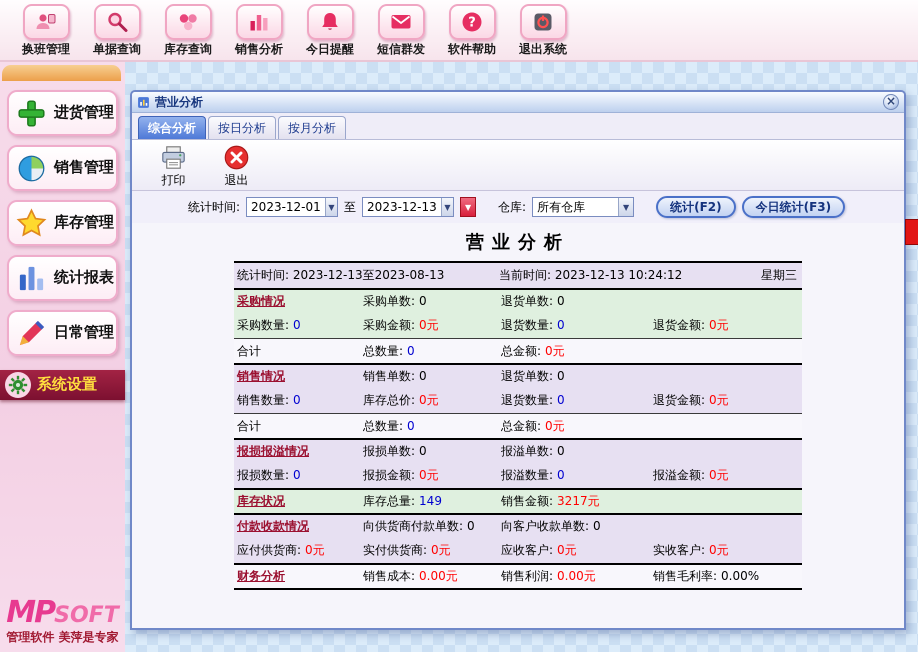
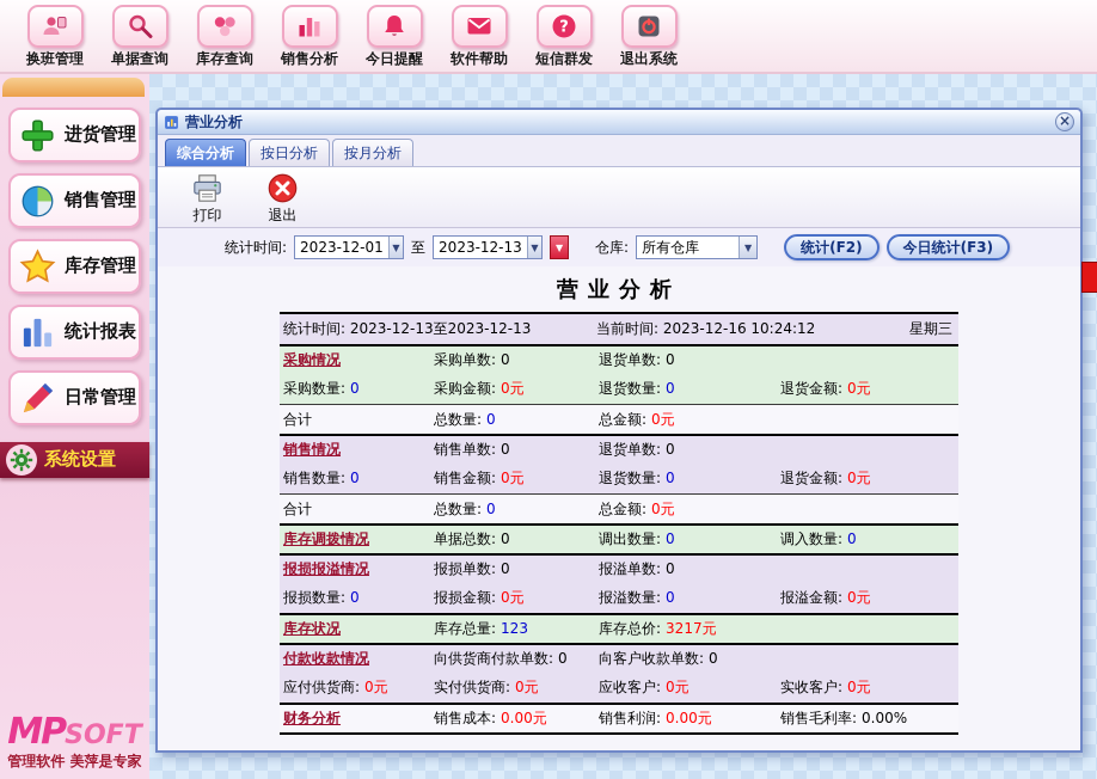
  换班管理
  单据查询
  库存查询
  销售分析
  今日提醒
- 短信群发
+ 软件帮助
  ?
- 软件帮助
+ 短信群发
  退出系统
  进货管理
  销售管理
  库存管理
  统计报表
  日常管理
  系统设置
  MPSOFT
  管理软件 美萍是专家
  营业分析
  ×
  综合分析
  按日分析
  按月分析
  打印
  退出
  统计时间:
  2023-12-01
  ▼
  至
  2023-12-13
  ▼
  ▼
  仓库:
  所有仓库
  ▼
  统计(F2)
  今日统计(F3)
  营业分析
- 统计时间: 2023-12-13至2023-08-13
+ 统计时间: 2023-12-13至2023-12-13
- 当前时间: 2023-12-13 10:24:12
+ 当前时间: 2023-12-16 10:24:12
  星期三
  采购情况
  采购单数: 0
  退货单数: 0
  采购数量: 0
  采购金额: 0元
  退货数量: 0
  退货金额: 0元
  合计
  总数量: 0
  总金额: 0元
  销售情况
  销售单数: 0
  退货单数: 0
  销售数量: 0
- 库存总价: 0元
+ 销售金额: 0元
  退货数量: 0
  退货金额: 0元
  合计
  总数量: 0
  总金额: 0元
+ 库存调拨情况
+ 单据总数: 0
+ 调出数量: 0
+ 调入数量: 0
  报损报溢情况
  报损单数: 0
  报溢单数: 0
  报损数量: 0
  报损金额: 0元
  报溢数量: 0
  报溢金额: 0元
  库存状况
- 库存总量: 149
+ 库存总量: 123
- 销售金额: 3217元
+ 库存总价: 3217元
  付款收款情况
  向供货商付款单数: 0
  向客户收款单数: 0
  应付供货商: 0元
  实付供货商: 0元
  应收客户: 0元
  实收客户: 0元
  财务分析
  销售成本: 0.00元
  销售利润: 0.00元
  销售毛利率: 0.00%
